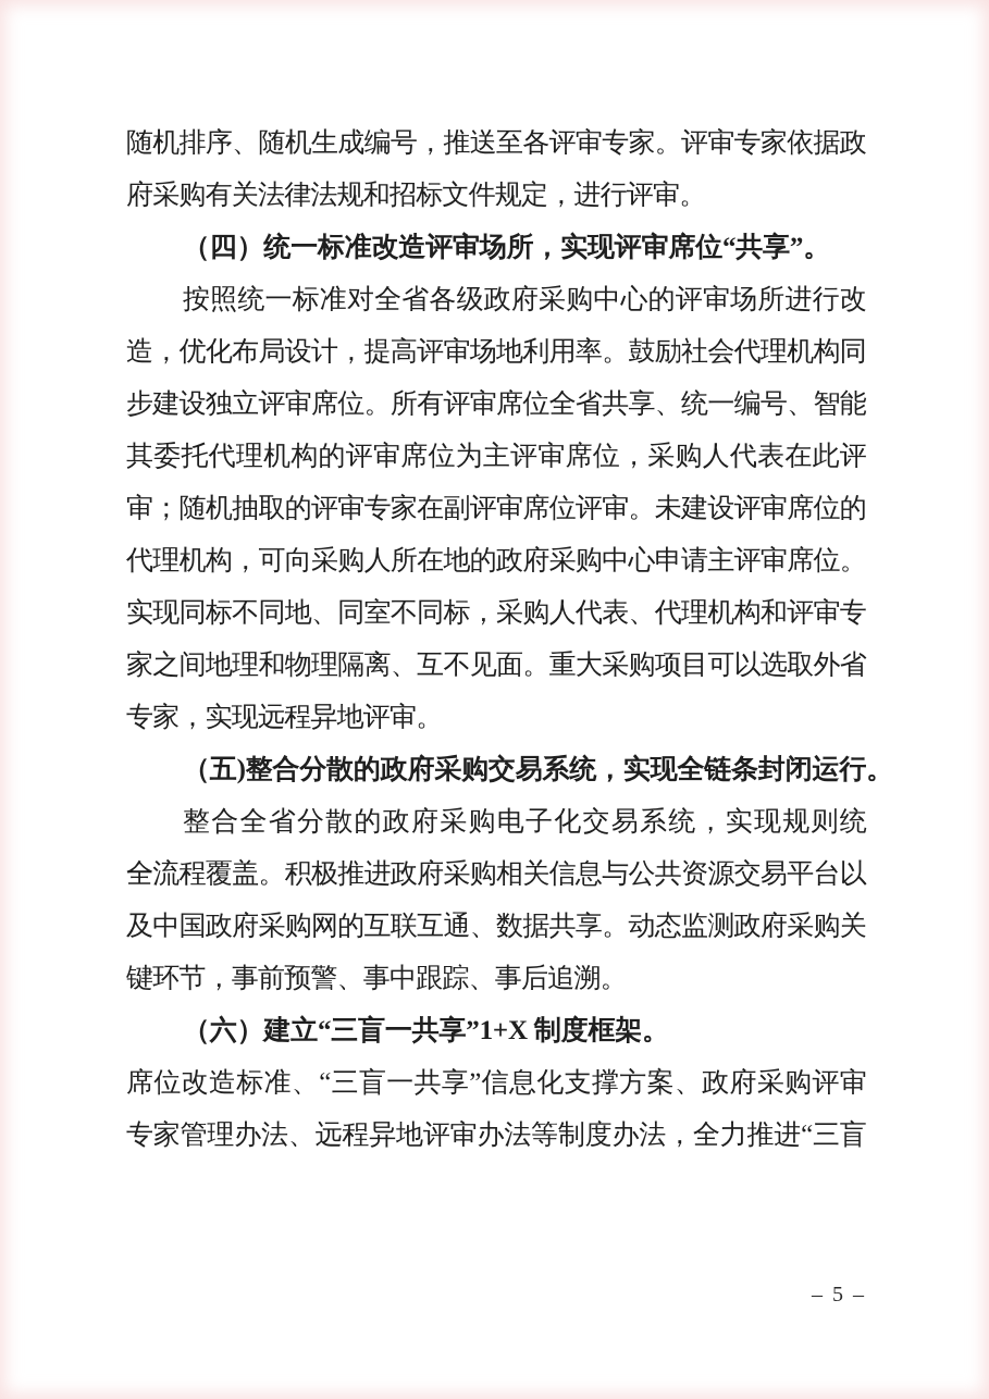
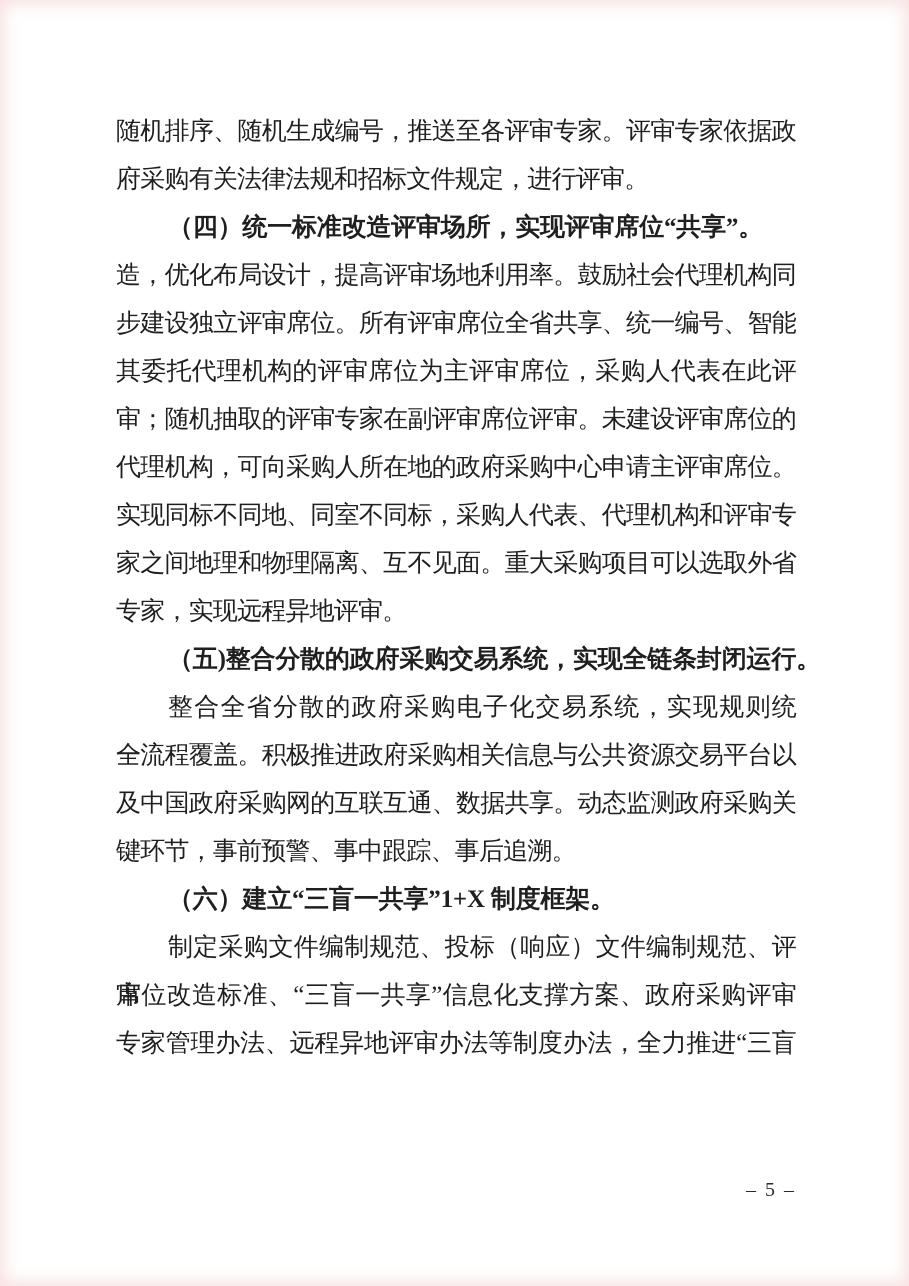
  随机排序、随机生成编号，推送至各评审专家。评审专家依据政
  府采购有关法律法规和招标文件规定，进行评审。
  （四）统一标准改造评审场所，实现评审席位“共享”。
- 按照统一标准对全省各级政府采购中心的评审场所进行改
  造，优化布局设计，提高评审场地利用率。鼓励社会代理机构同
  步建设独立评审席位。所有评审席位全省共享、统一编号、智能
  其委托代理机构的评审席位为主评审席位，采购人代表在此评
  审；随机抽取的评审专家在副评审席位评审。未建设评审席位的
  代理机构，可向采购人所在地的政府采购中心申请主评审席位。
  实现同标不同地、同室不同标，采购人代表、代理机构和评审专
  家之间地理和物理隔离、互不见面。重大采购项目可以选取外省
  专家，实现远程异地评审。
  （五)整合分散的政府采购交易系统，实现全链条封闭运行。
  整合全省分散的政府采购电子化交易系统，实现规则统一、
  全流程覆盖。积极推进政府采购相关信息与公共资源交易平台以
  及中国政府采购网的互联互通、数据共享。动态监测政府采购关
  键环节，事前预警、事中跟踪、事后追溯。
  （六）建立“三盲一共享”1+X 制度框架。
+ 制定采购文件编制规范、投标（响应）文件编制规范、评审
  席位改造标准、“三盲一共享”信息化支撑方案、政府采购评审
  专家管理办法、远程异地评审办法等制度办法，全力推进“三盲
  – 5 –
